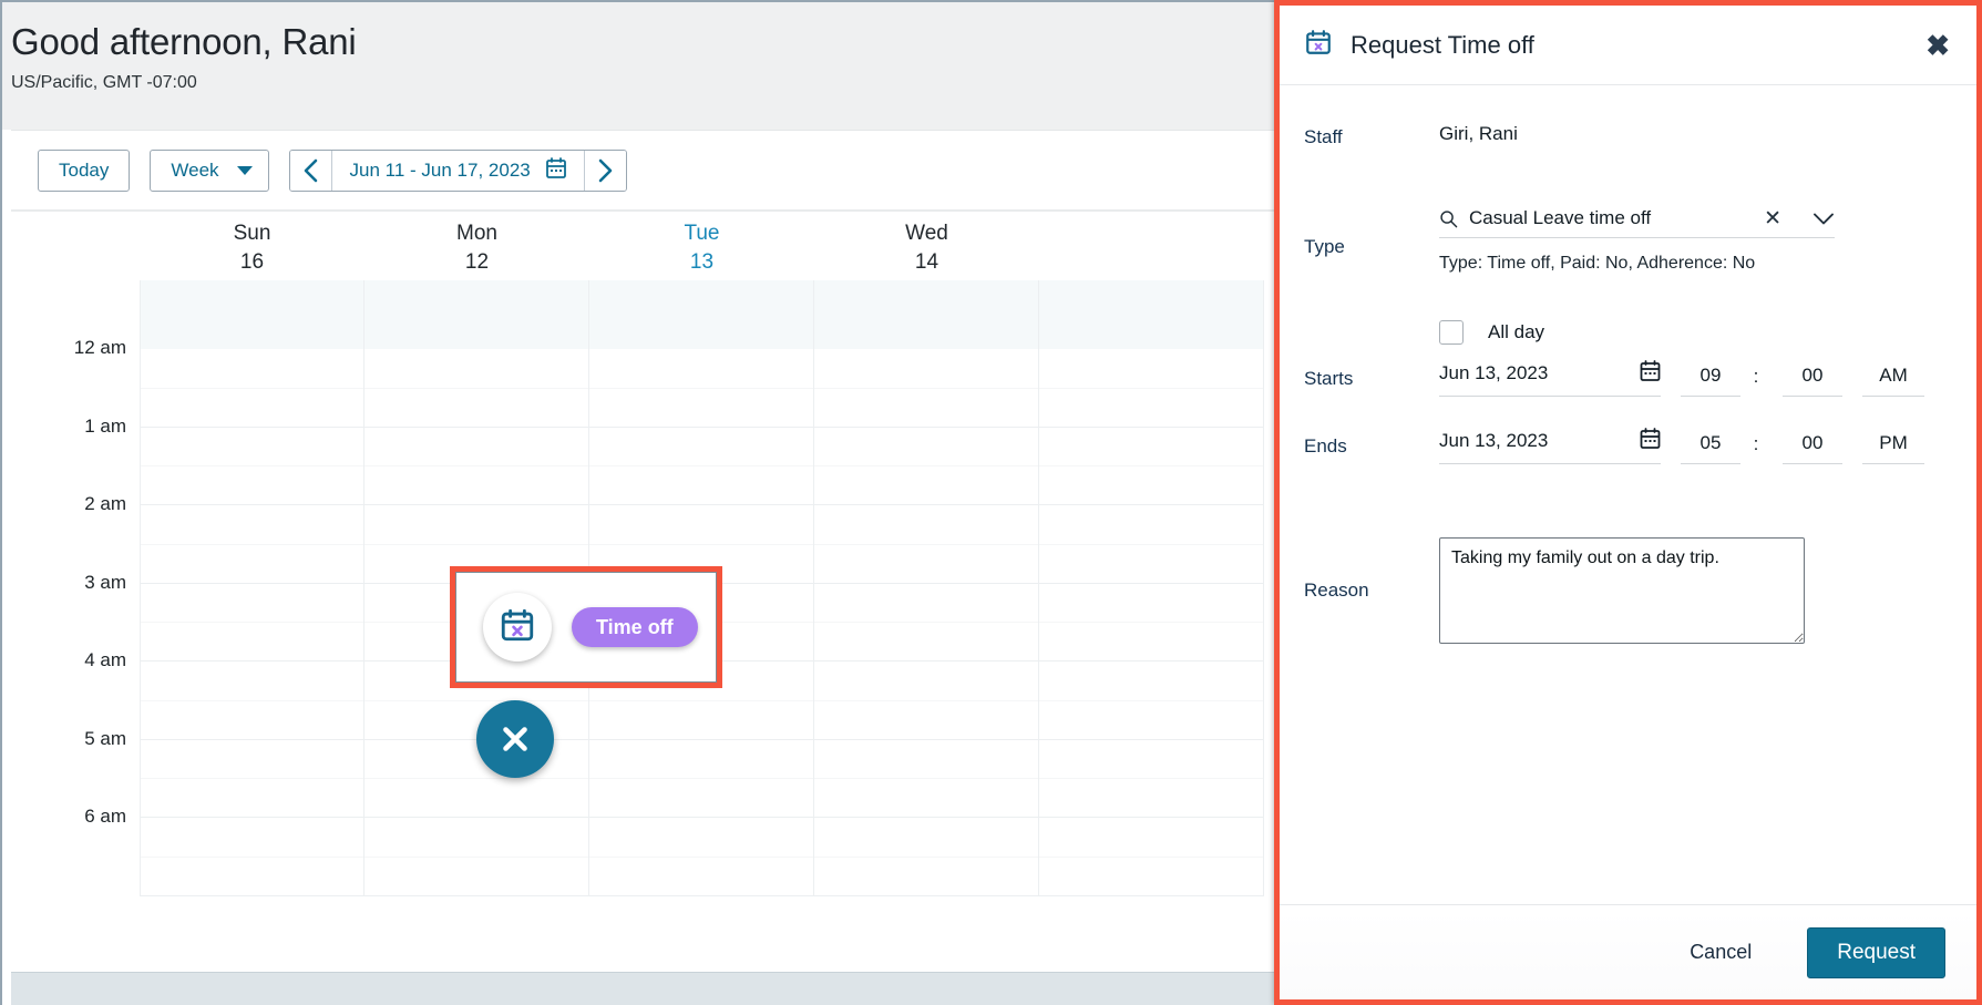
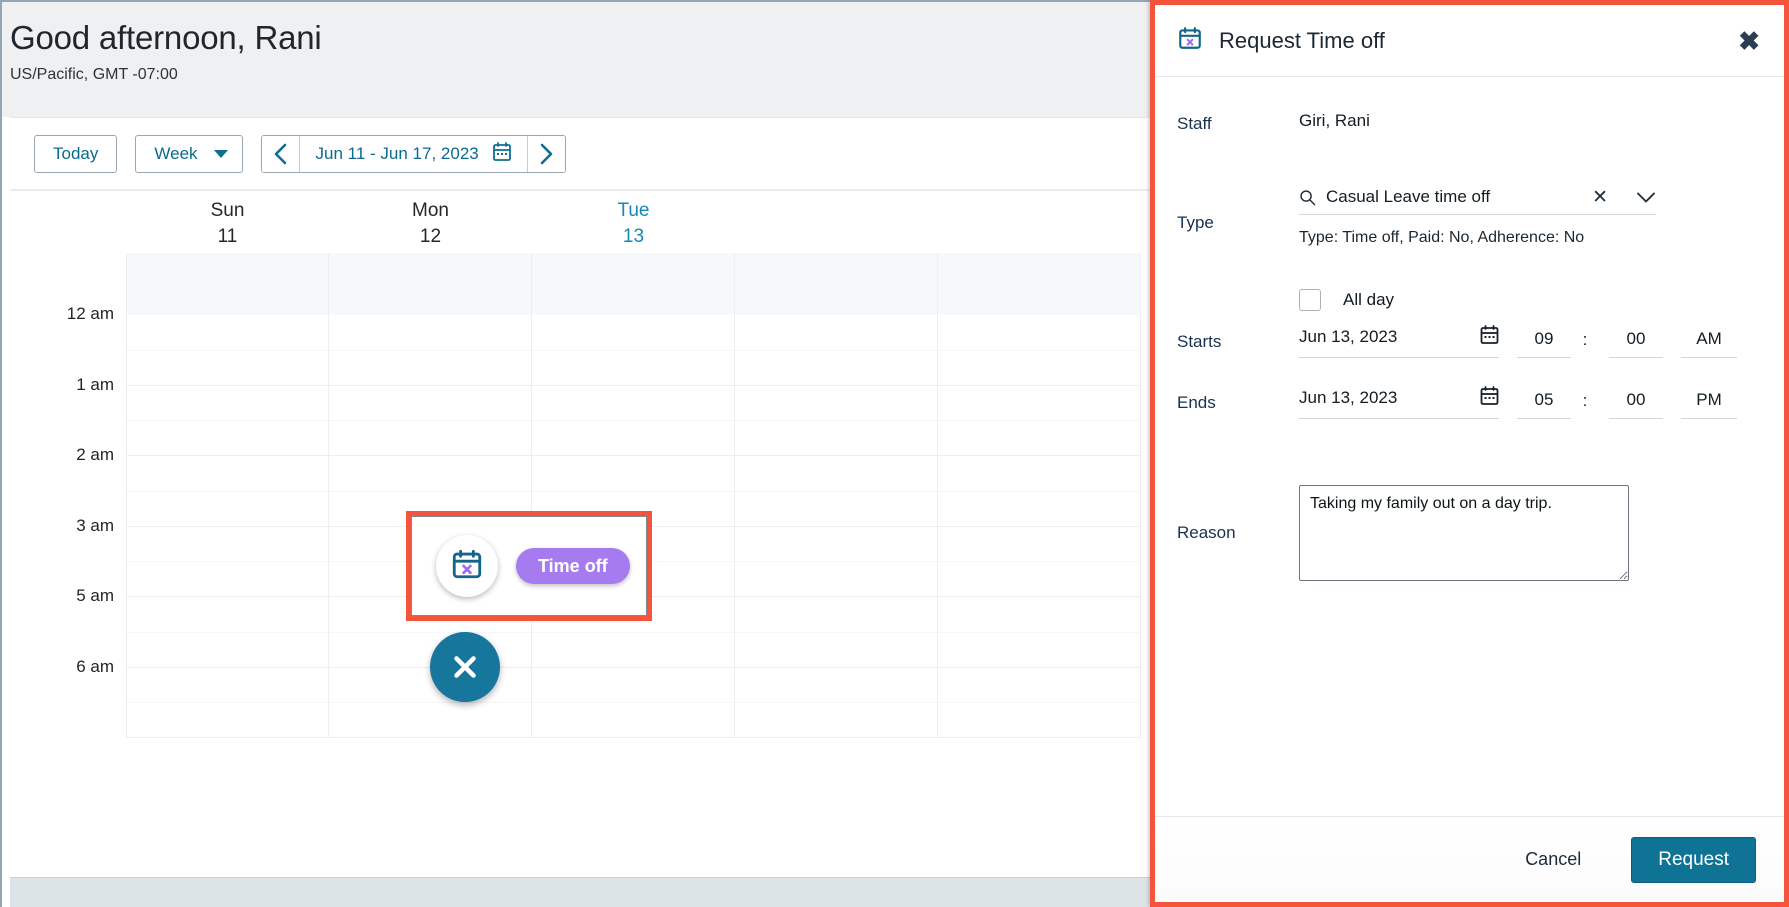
  Good afternoon, Rani
  US/Pacific, GMT -07:00
  Today
  Week
  Jun 11 - Jun 17, 2023
  Sun
- 16
+ 11
  Mon
  12
  Tue
  13
- Wed
- 14
  12 am
  1 am
  2 am
  3 am
- 4 am
  5 am
  6 am
  Time off
  Request Time off
  ✖
  Staff
  Giri, Rani
  Type
  Casual Leave time off
  ✕
  Type: Time off, Paid: No, Adherence: No
  All day
  Starts
  Jun 13, 2023
  09
  :
  00
  AM
  Ends
  Jun 13, 2023
  05
  :
  00
  PM
  Reason
  Taking my family out on a day trip.
  Cancel
  Request
